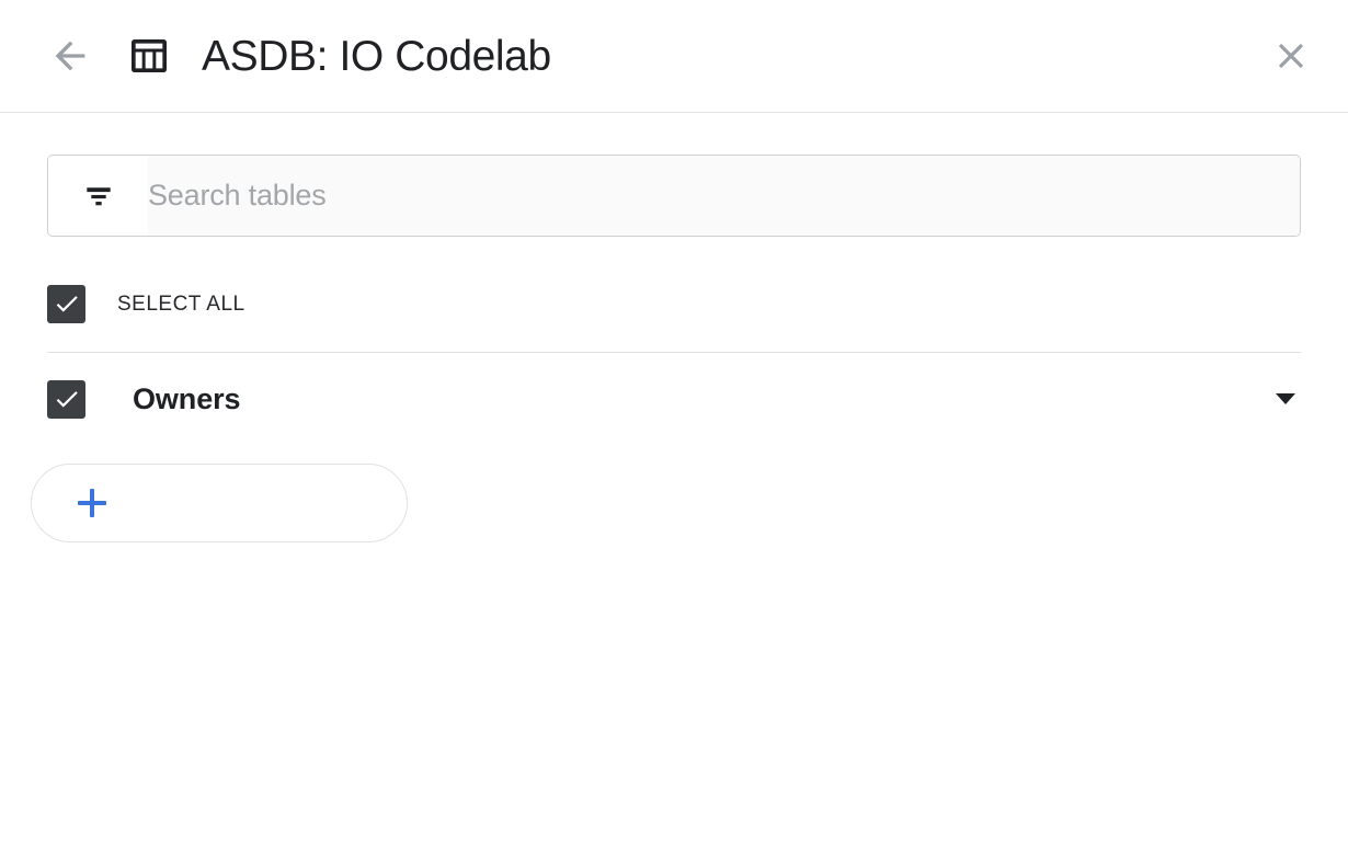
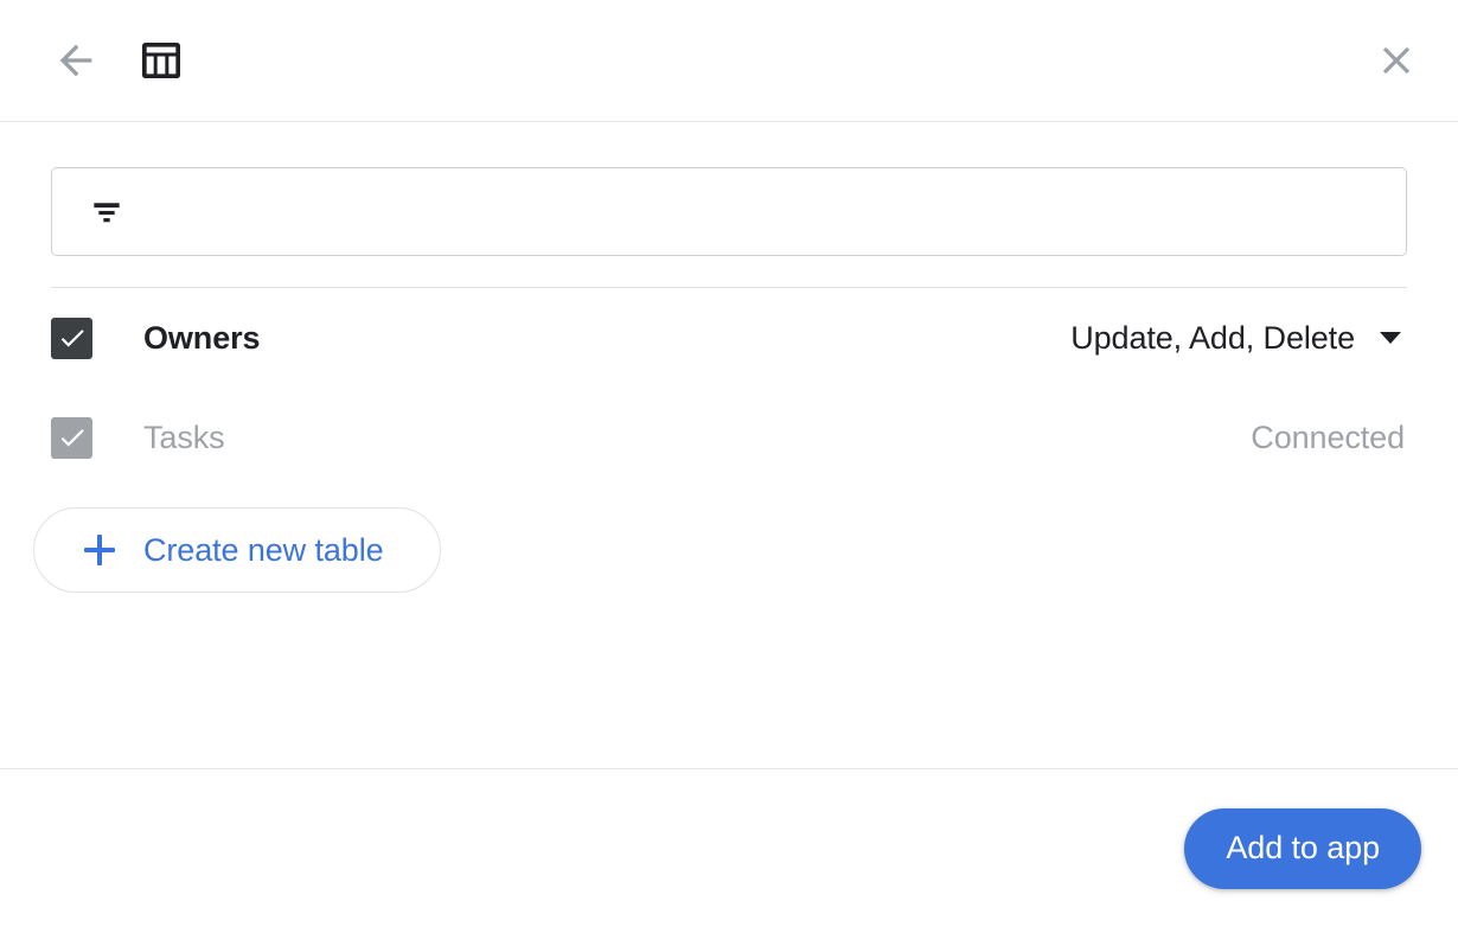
- ASDB: IO Codelab
- Search tables
- SELECT ALL
  Owners
+ Update, Add, Delete
+ Tasks
+ Connected
+ Create new table
+ Add to app
